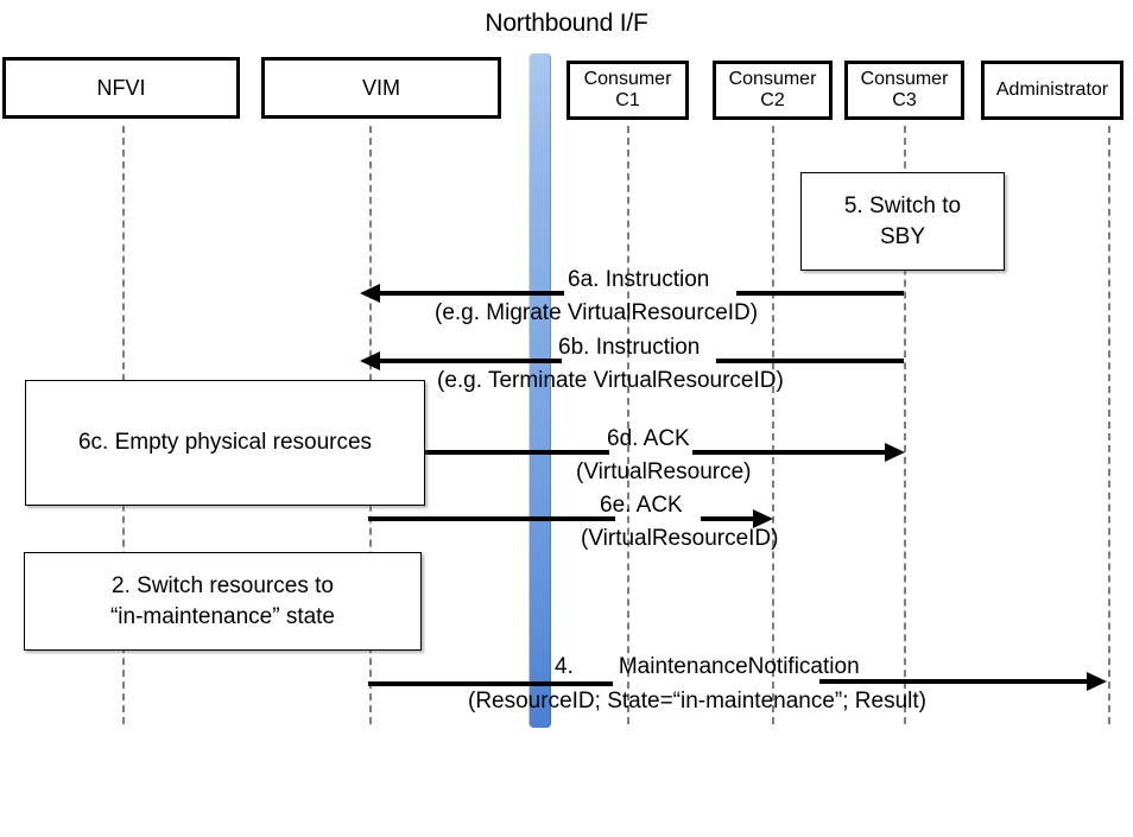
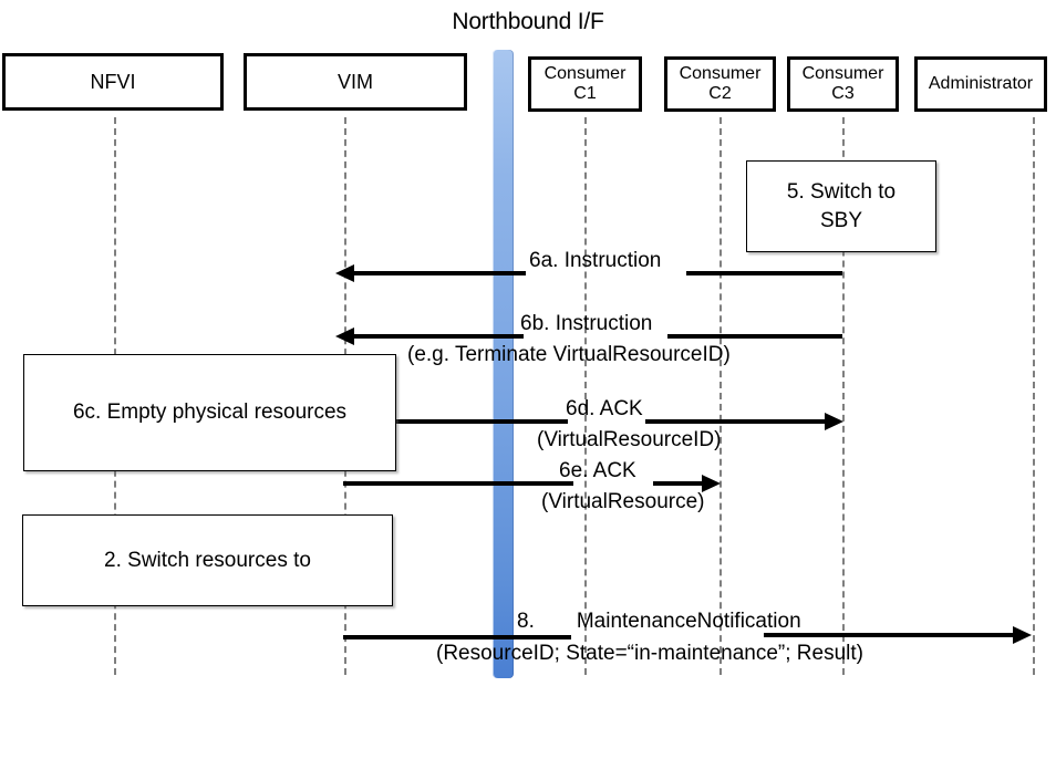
  Northbound I/F
  NFVI
  VIM
  Consumer
  C1
  Consumer
  C2
  Consumer
  C3
  Administrator
  5. Switch to
  SBY
  6a. Instruction
- (e.g. Migrate VirtualResourceID)
  6b. Instruction
  (e.g. Terminate VirtualResourceID)
  6c. Empty physical resources
  6d. ACK
- (VirtualResource)
+ (VirtualResourceID)
  6e. ACK
- (VirtualResourceID)
+ (VirtualResource)
  2. Switch resources to
- “in-maintenance” state
- 4. MaintenanceNotification
+ 8. MaintenanceNotification
  (ResourceID; State=“in-maintenance”; Result)
